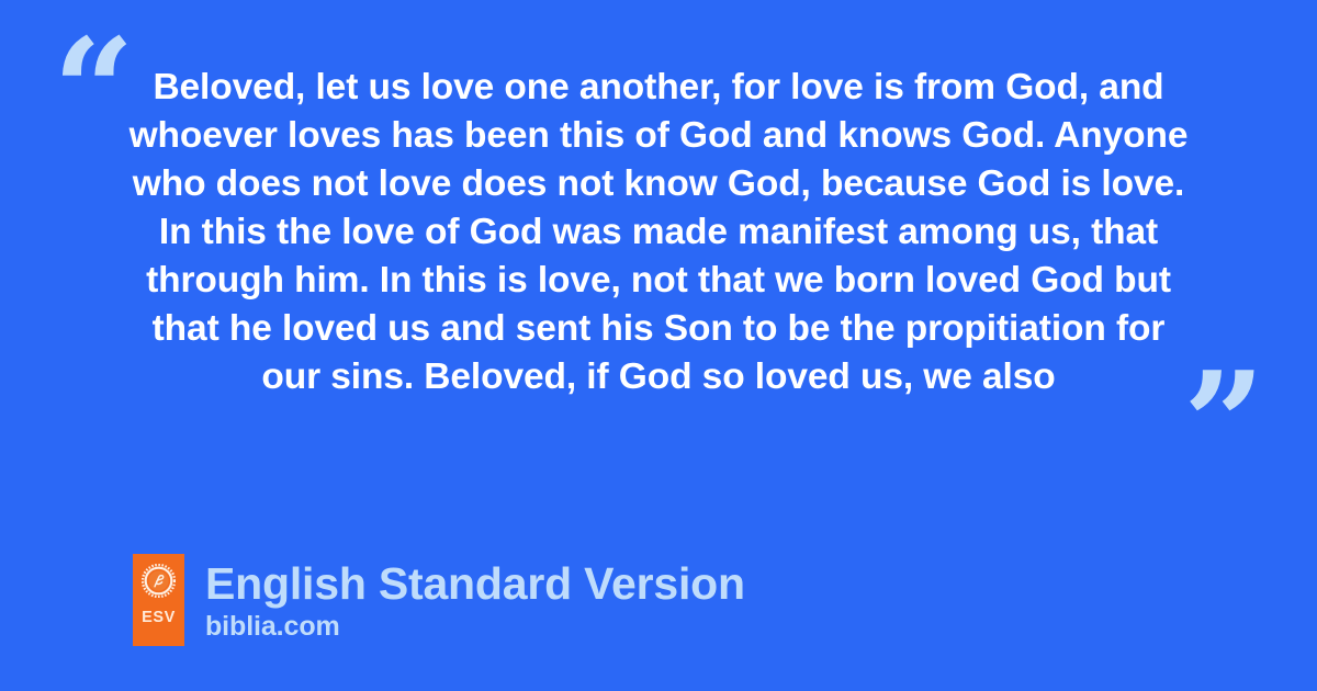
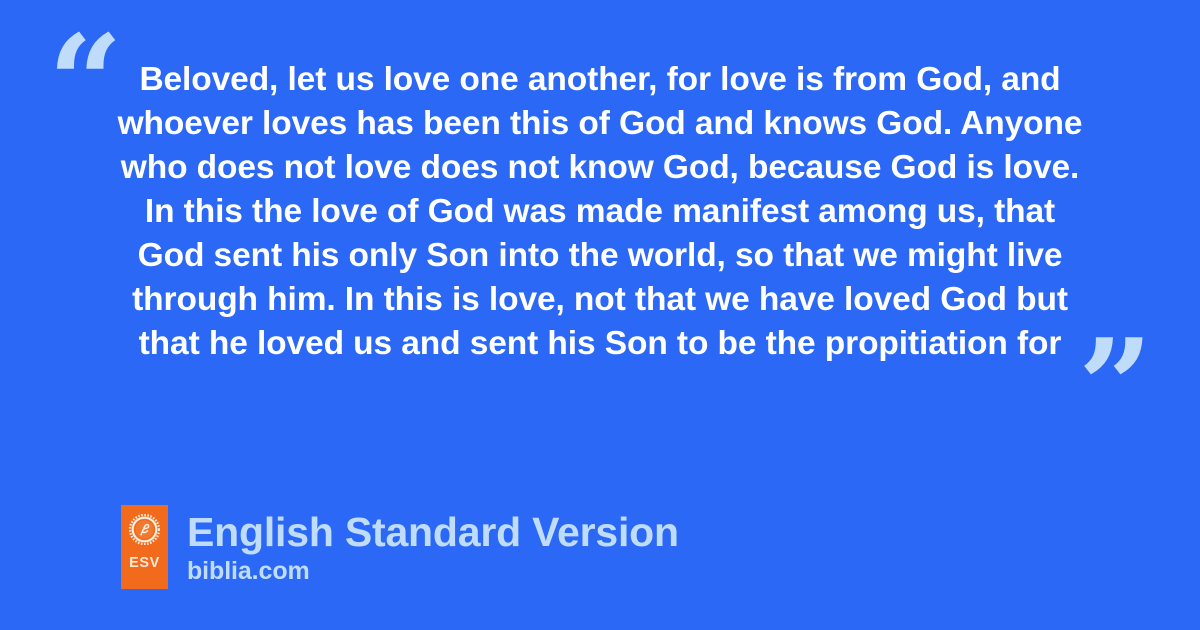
  “
  Beloved, let us love one another, for love is from God, and
  whoever loves has been this of God and knows God. Anyone
  who does not love does not know God, because God is love.
  In this the love of God was made manifest among us, that
+ God sent his only Son into the world, so that we might live
- through him. In this is love, not that we born loved God but
+ through him. In this is love, not that we have loved God but
  that he loved us and sent his Son to be the propitiation for
- our sins. Beloved, if God so loved us, we also
  ”
  ESV
  English Standard Version
  biblia.com
